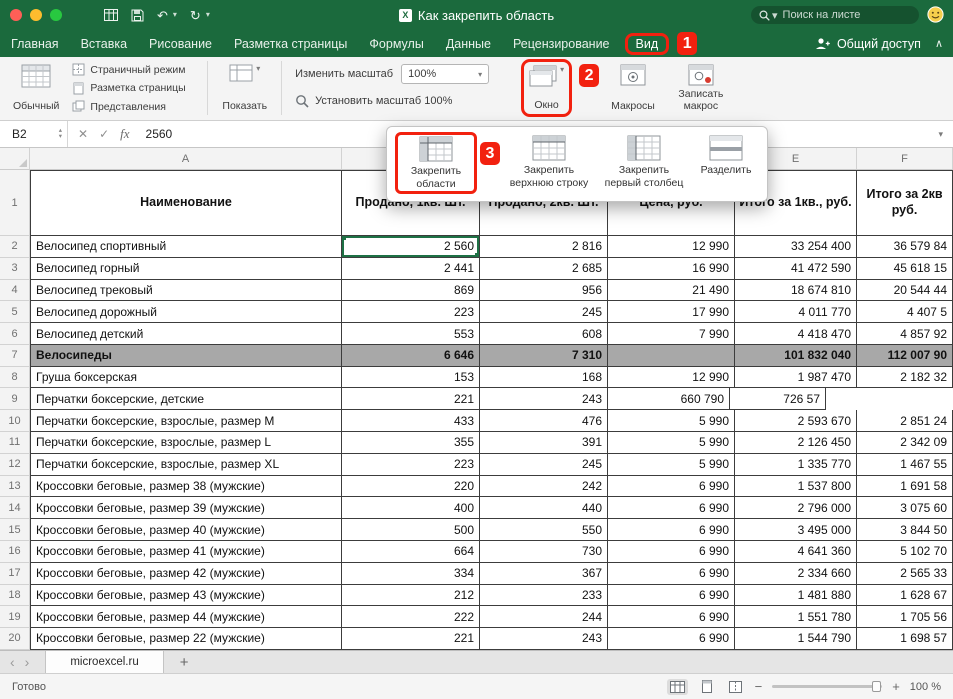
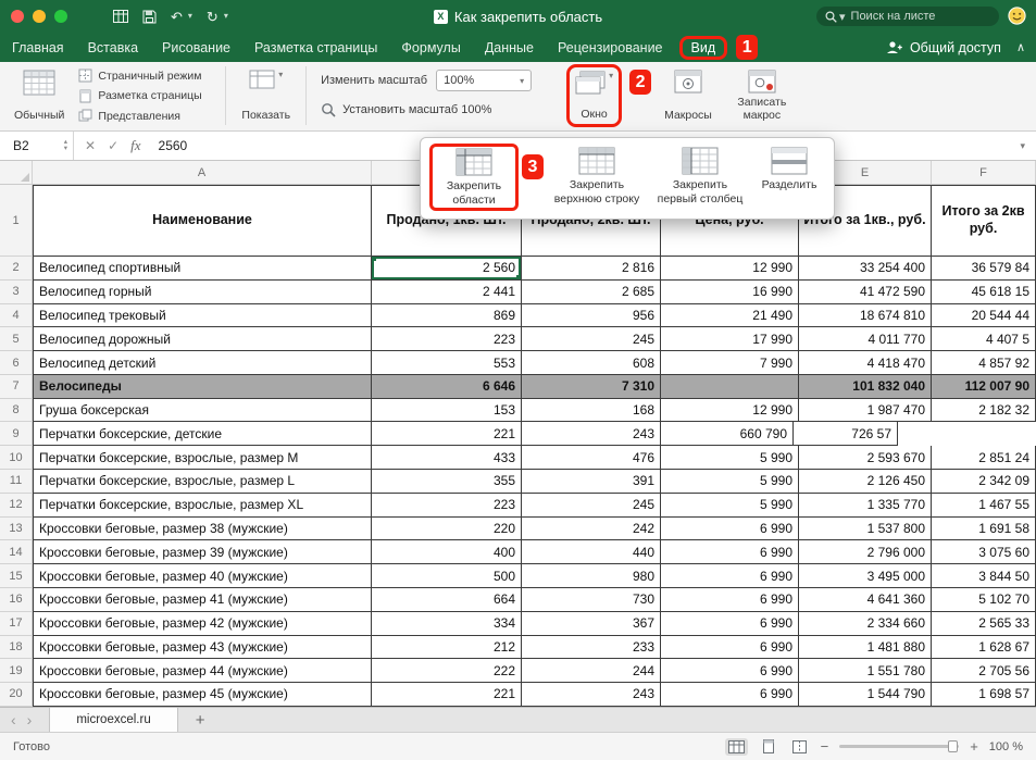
  ↶
  ▾
  ↻
  ▾
  X
  Как закрепить область
  ▾
  Поиск на листе
  Главная
  Вставка
  Рисование
  Разметка страницы
  Формулы
  Данные
  Рецензирование
  Вид
  1
  Общий доступ
  ∧
  Обычный
  Страничный режим
  Разметка страницы
  Представления
  ▾
  Показать
  Изменить масштаб
  100%
  ▾
  Установить масштаб 100%
  ▾
  Окно
  2
  Макросы
  Записать макрос
  B2
  ✕
  ✓
  fx
  2560
  ▾
  A
  E
  F
  1
  Наименование
  Продано, 1кв. Шт.
  Продано, 2кв. Шт.
  Цена, руб.
  Итого за 1кв., руб.
  Итого за 2кв руб.
  2
  Велосипед спортивный
  2 560
  2 816
  12 990
  33 254 400
  36 579 84
  3
  Велосипед горный
  2 441
  2 685
  16 990
  41 472 590
  45 618 15
  4
  Велосипед трековый
  869
  956
  21 490
  18 674 810
  20 544 44
  5
  Велосипед дорожный
  223
  245
  17 990
  4 011 770
  4 407 5
  6
  Велосипед детский
  553
  608
  7 990
  4 418 470
  4 857 92
  7
  Велосипеды
  6 646
  7 310
  101 832 040
  112 007 90
  8
  Груша боксерская
  153
  168
  12 990
  1 987 470
  2 182 32
  9
  Перчатки боксерские, детские
  221
  243
  660 790
  726 57
  10
  Перчатки боксерские, взрослые, размер M
  433
  476
  5 990
  2 593 670
  2 851 24
  11
  Перчатки боксерские, взрослые, размер L
  355
  391
  5 990
  2 126 450
  2 342 09
  12
  Перчатки боксерские, взрослые, размер XL
  223
  245
  5 990
  1 335 770
  1 467 55
  13
  Кроссовки беговые, размер 38 (мужские)
  220
  242
  6 990
  1 537 800
  1 691 58
  14
  Кроссовки беговые, размер 39 (мужские)
  400
  440
  6 990
  2 796 000
  3 075 60
  15
  Кроссовки беговые, размер 40 (мужские)
  500
- 550
+ 980
  6 990
  3 495 000
  3 844 50
  16
  Кроссовки беговые, размер 41 (мужские)
  664
  730
  6 990
  4 641 360
  5 102 70
  17
  Кроссовки беговые, размер 42 (мужские)
  334
  367
  6 990
  2 334 660
  2 565 33
  18
  Кроссовки беговые, размер 43 (мужские)
  212
  233
  6 990
  1 481 880
  1 628 67
  19
  Кроссовки беговые, размер 44 (мужские)
  222
  244
  6 990
  1 551 780
- 1 705 56
+ 2 705 56
  20
- Кроссовки беговые, размер 22 (мужские)
+ Кроссовки беговые, размер 45 (мужские)
  221
  243
  6 990
  1 544 790
  1 698 57
  Закрепить области
  3
  Закрепить верхнюю строку
  Закрепить первый столбец
  Разделить
  ‹
  ›
  microexcel.ru
  +
  Готово
  −
  +
  100 %
